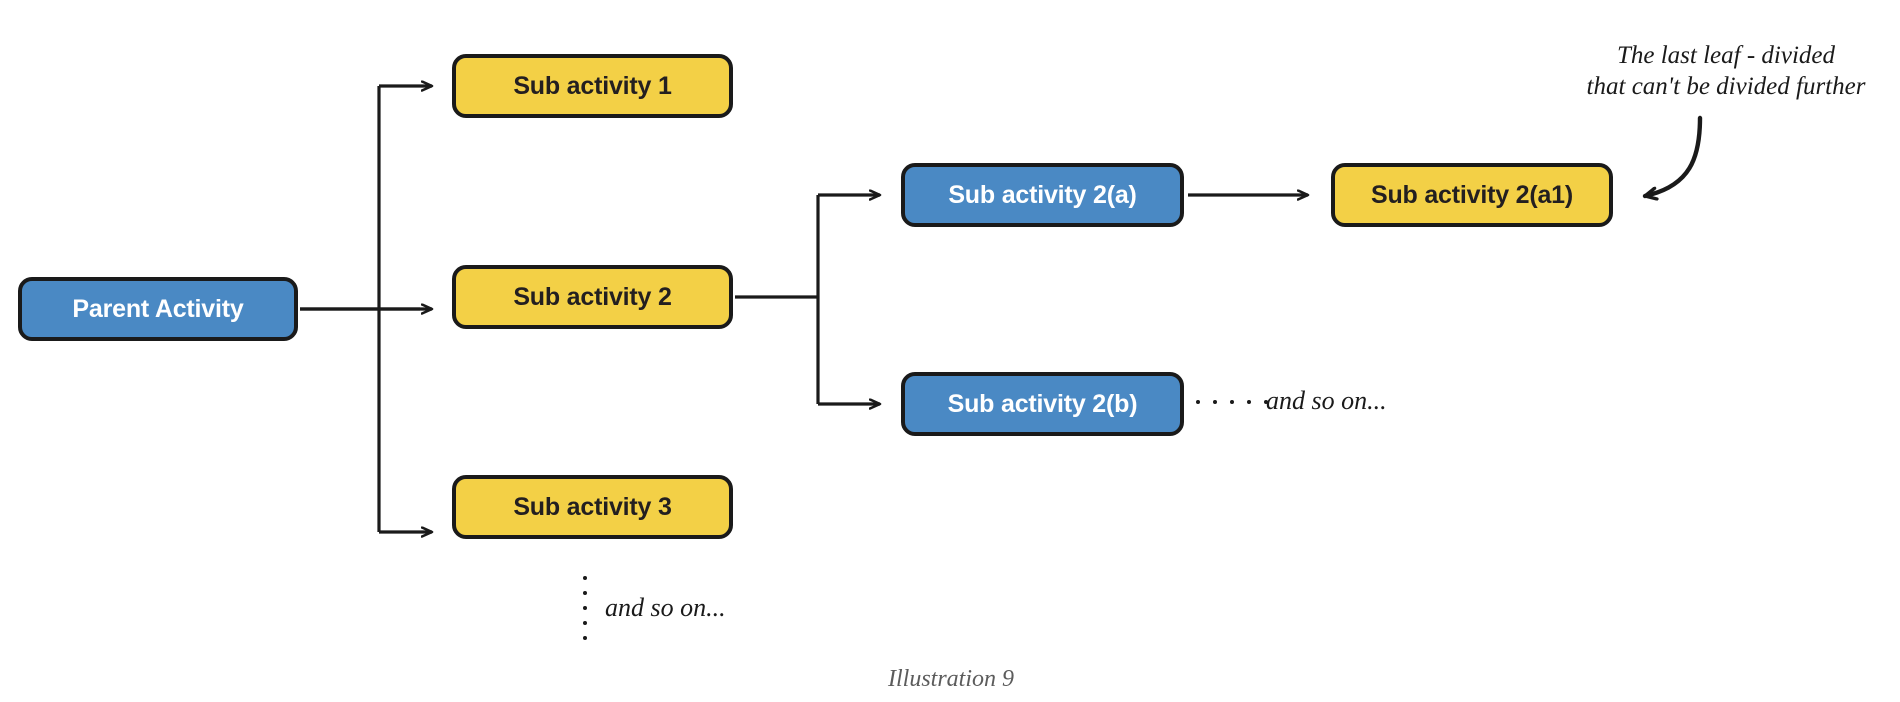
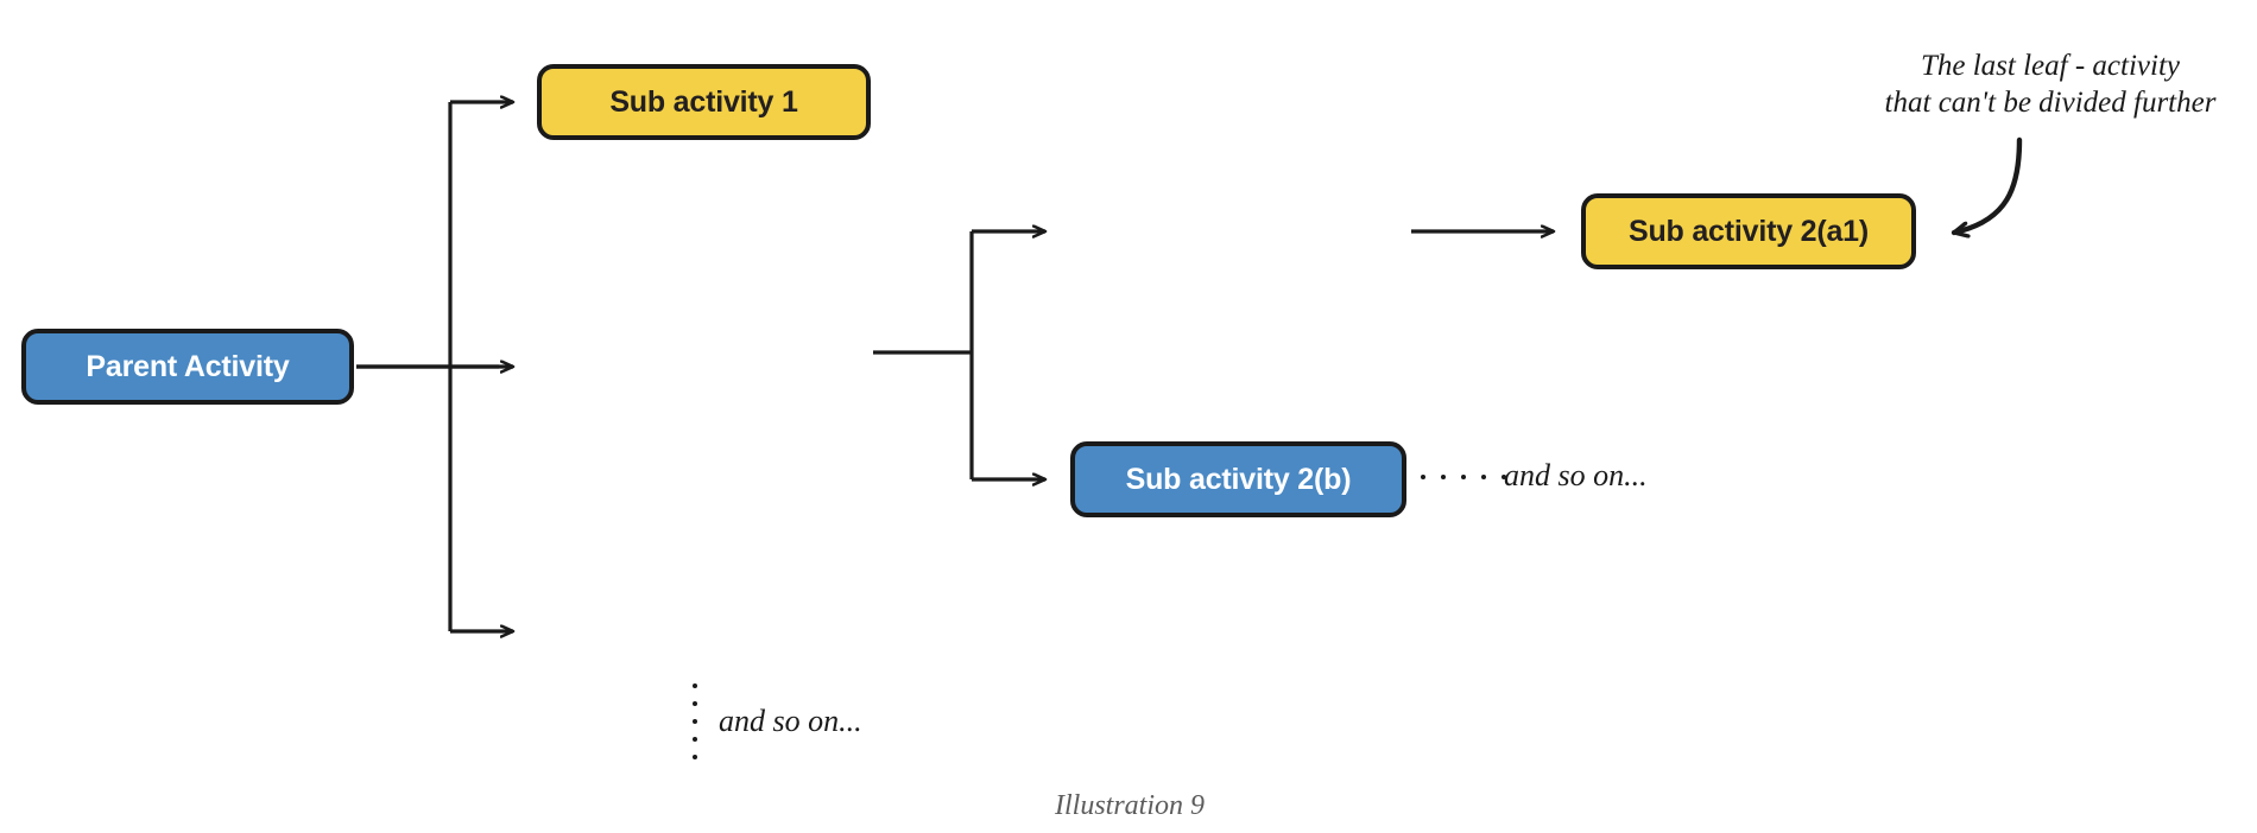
  Parent Activity
  Sub activity 1
- Sub activity 2
- Sub activity 3
- Sub activity 2(a)
  Sub activity 2(b)
  Sub activity 2(a1)
- The last leaf - divided
+ The last leaf - activity
  that can't be divided further
  and so on...
  and so on...
  Illustration 9
